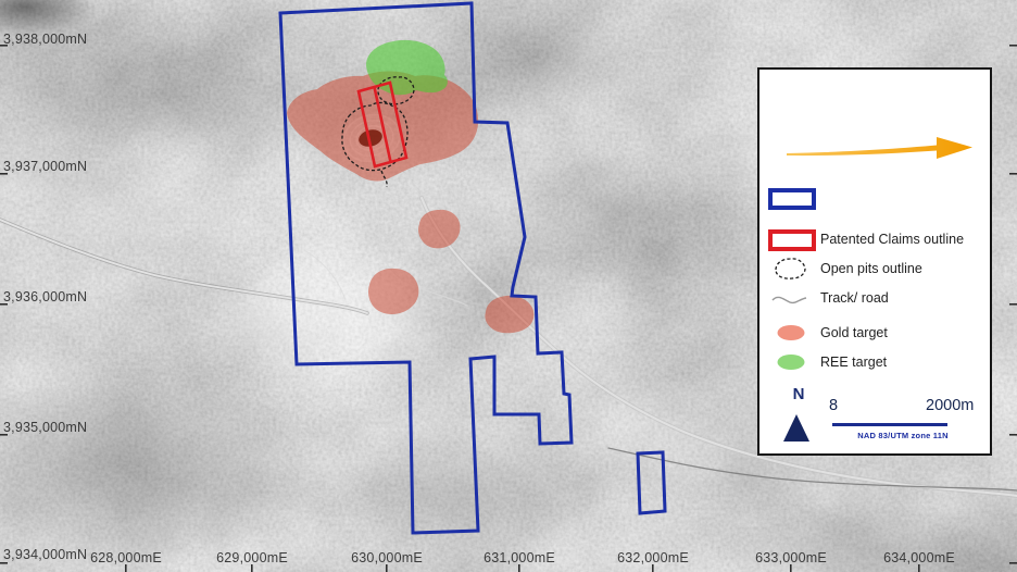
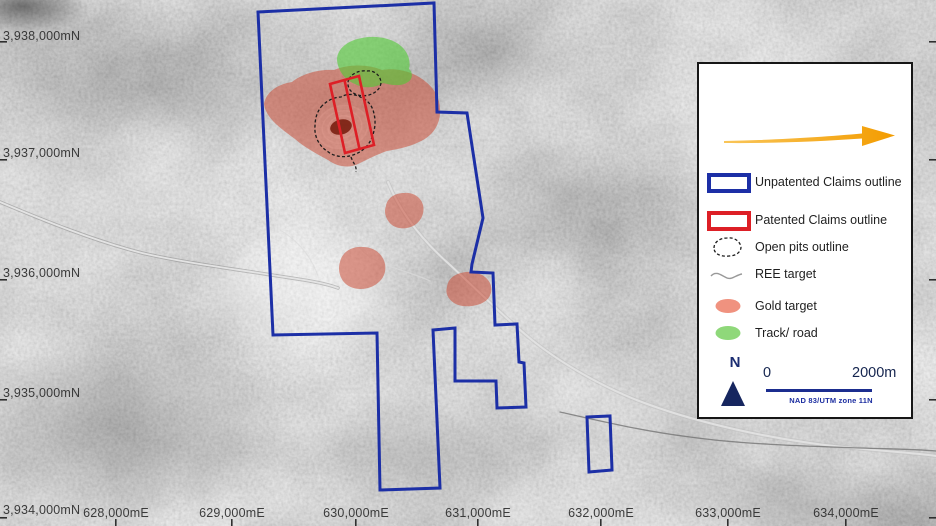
  3,938,000mN
  3,937,000mN
  3,936,000mN
  3,935,000mN
  3,934,000mN
  628,000mE
  629,000mE
  630,000mE
  631,000mE
  632,000mE
  633,000mE
  634,000mE
+ Unpatented Claims outline
  Patented Claims outline
  Open pits outline
- Track/ road
+ REE target
  Gold target
- REE target
+ Track/ road
  N
- 8
+ 0
  2000m
  NAD 83/UTM zone 11N
